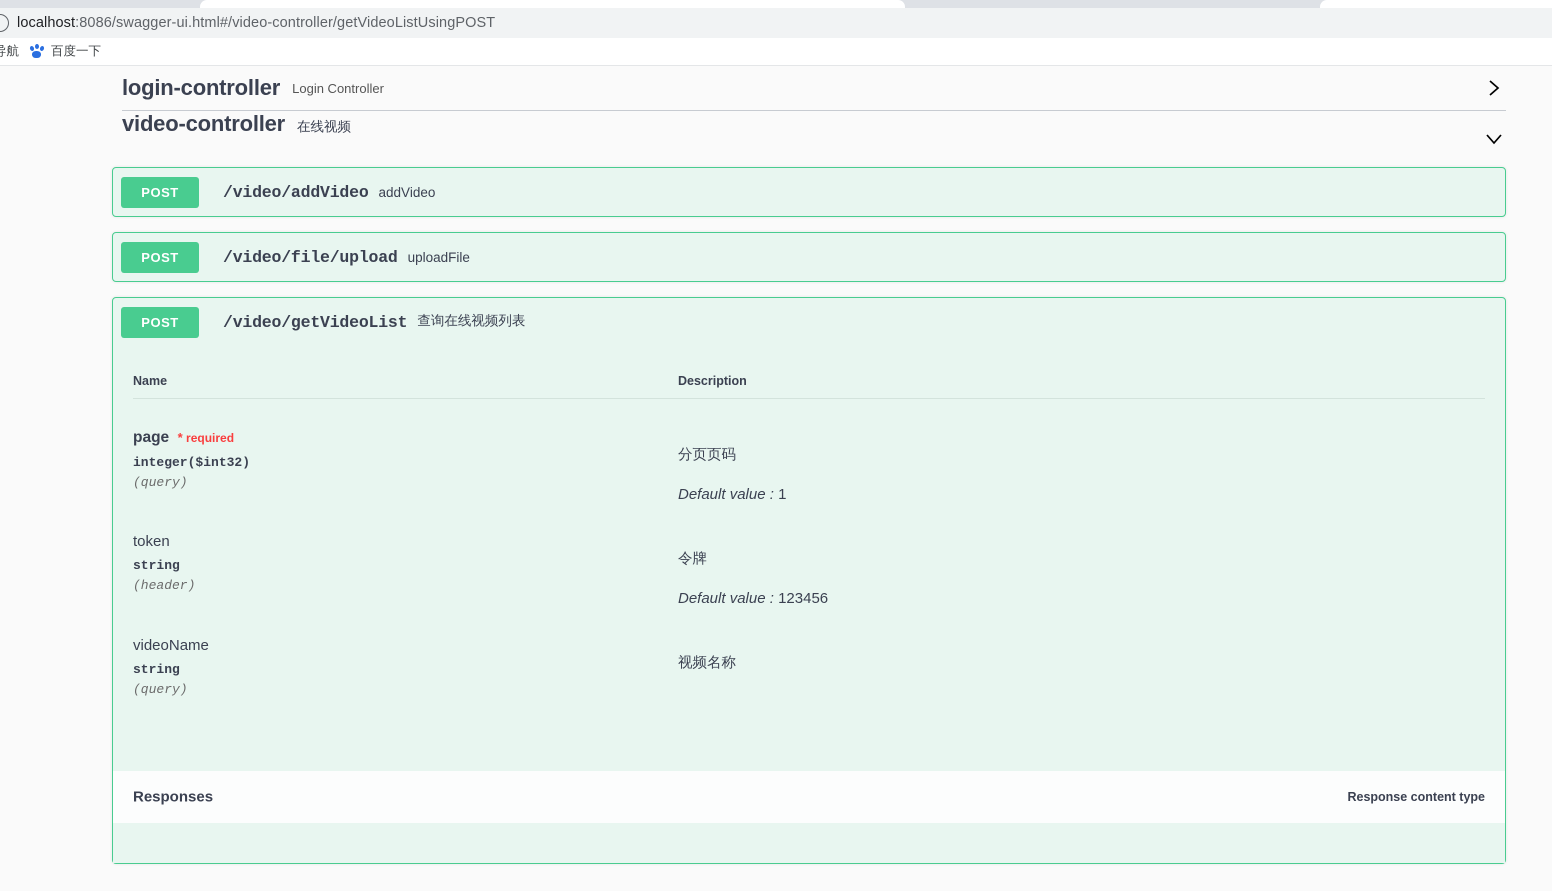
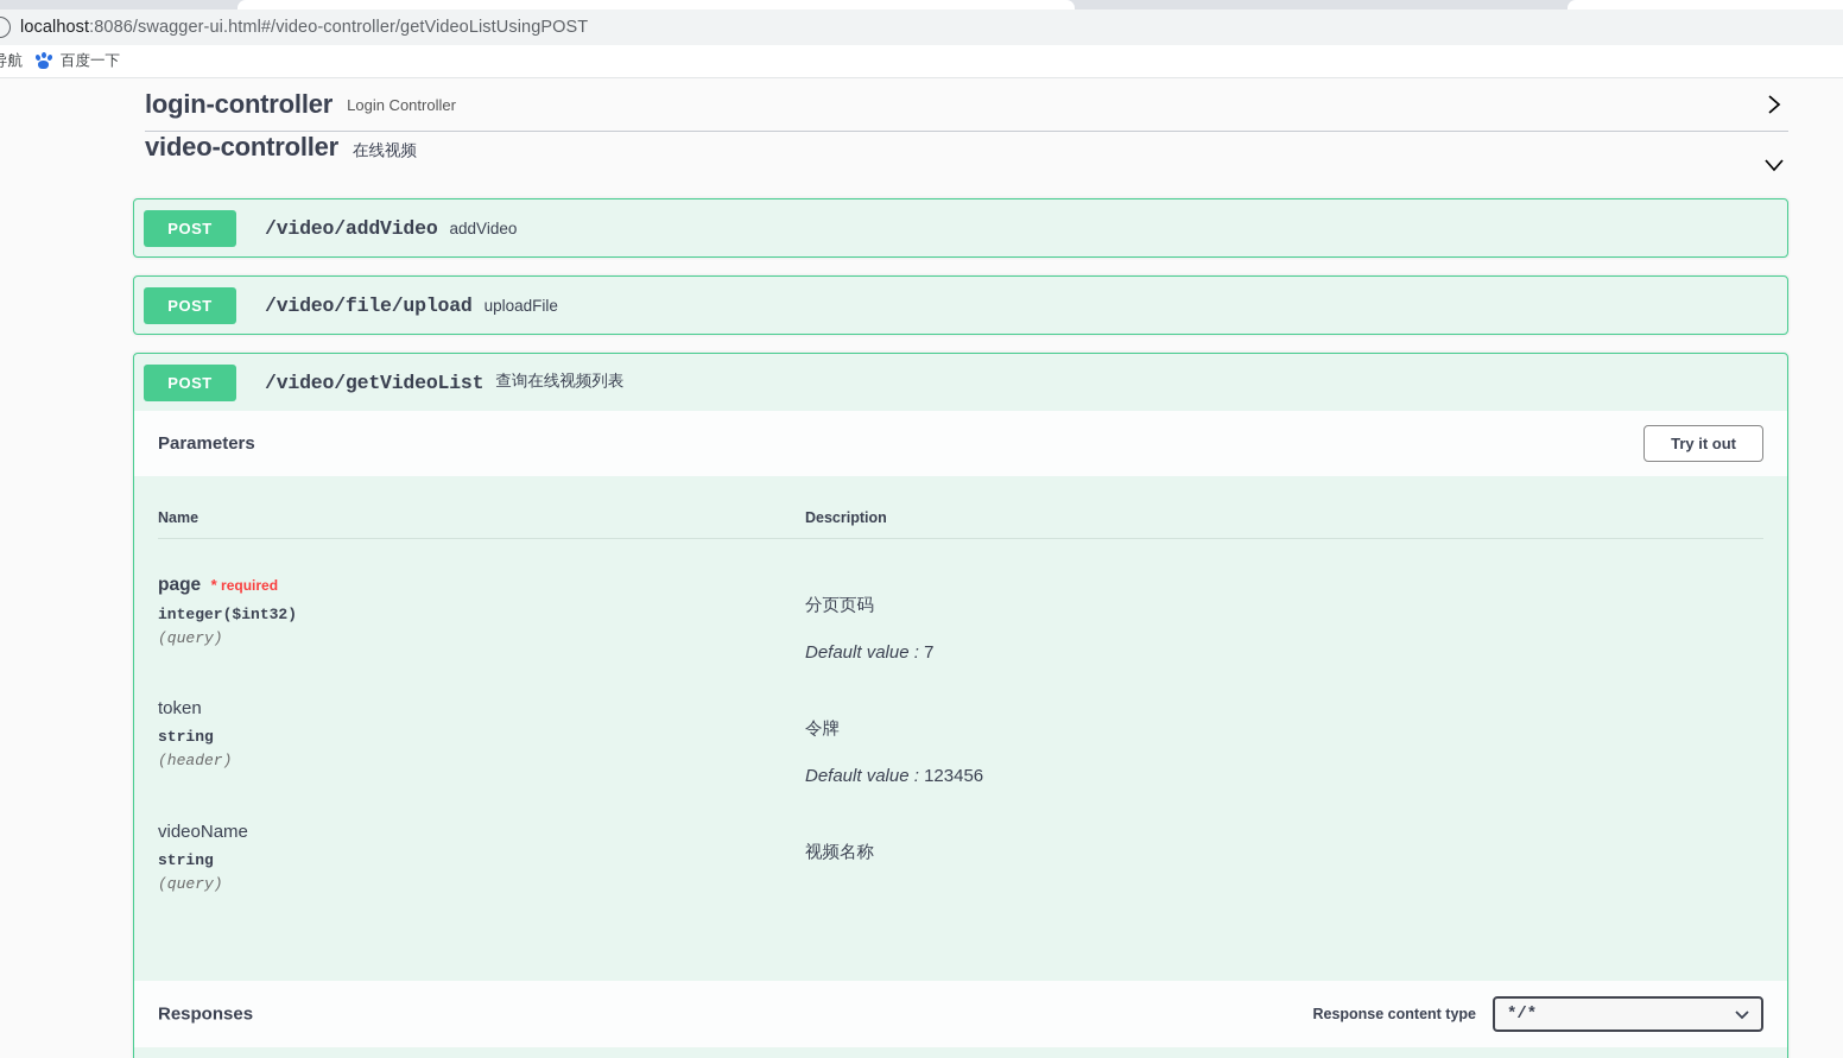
  localhost:8086/swagger-ui.html#/video-controller/getVideoListUsingPOST
  导航
  百度一下
  login-controller
  Login Controller
  video-controller
  在线视频
  POST
  /video/addVideo
  addVideo
  POST
  /video/file/upload
  uploadFile
  POST
  /video/getVideoList
  查询在线视频列表
+ Parameters
+ Try it out
  Name	Description
- page * required integer($int32) (query)	分页页码 Default value : 1
+ page * required integer($int32) (query)	分页页码 Default value : 7
  token string (header)	令牌 Default value : 123456
  videoName string (query)	视频名称
  Responses
  Response content type
+ */*
